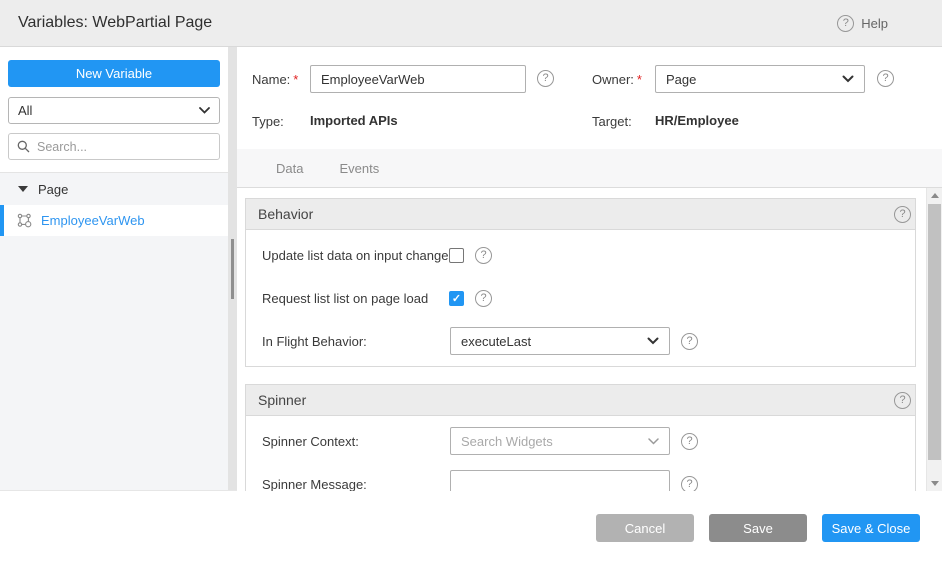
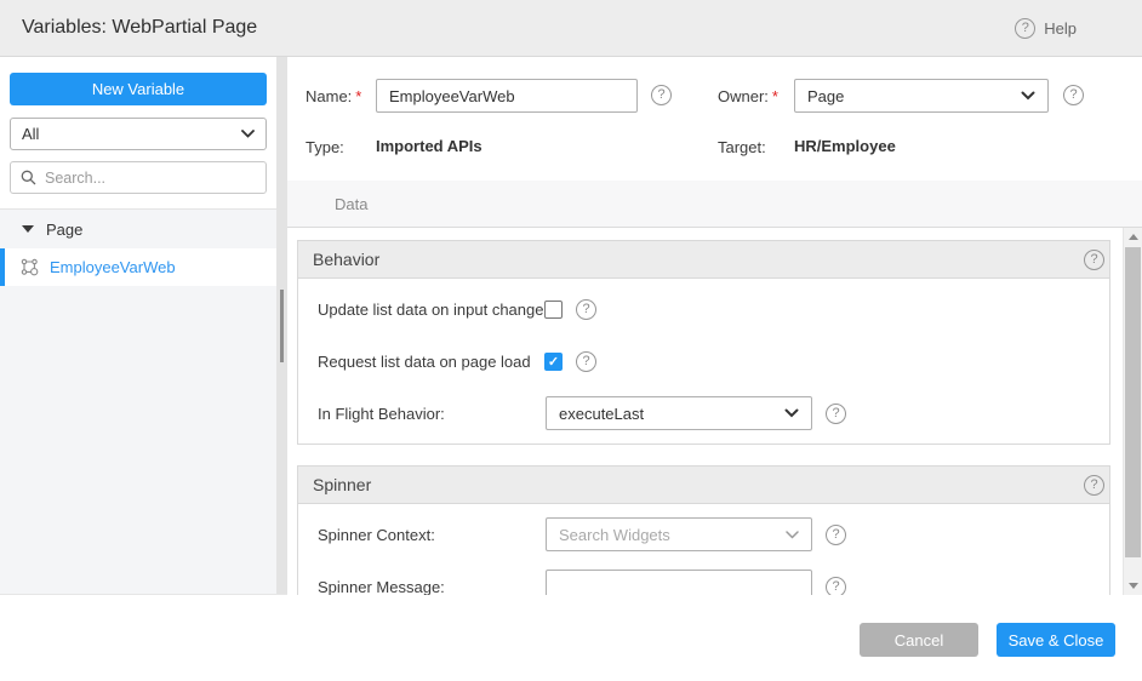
  Variables: WebPartial Page
  ?
  Help
  New Variable
  All
  Search...
  Page
  EmployeeVarWeb
  Name: *
  EmployeeVarWeb
  ?
  Owner: *
  Page
  ?
  Type:
  Imported APIs
  Target:
  HR/Employee
  Data
- Events
  Behavior
  ?
  Update list data on input change
  ?
- Request list list on page load
+ Request list data on page load
  ?
  In Flight Behavior:
  executeLast
  ?
  Spinner
  ?
  Spinner Context:
  Search Widgets
  ?
  Spinner Message:
  ?
  Cancel
- Save
  Save & Close
